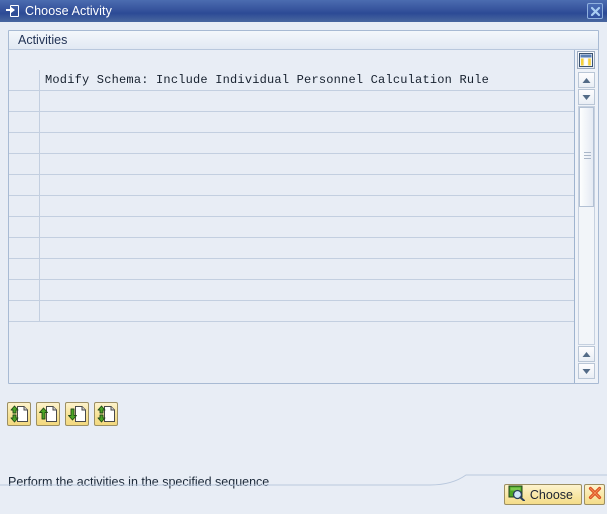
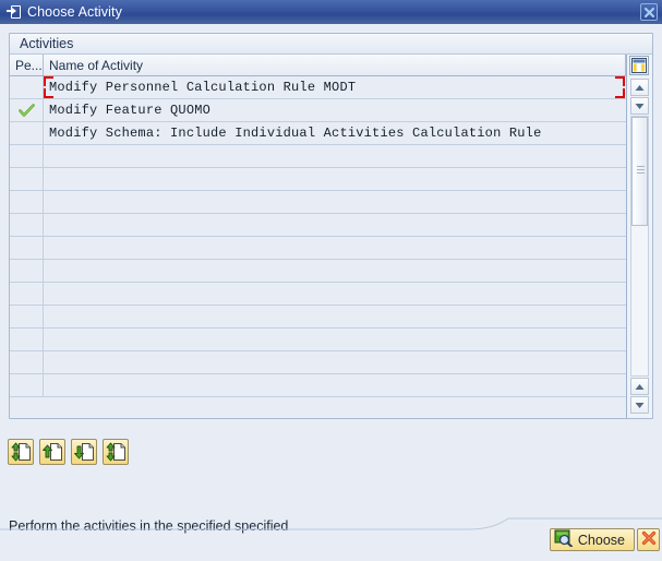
  Choose Activity
  Activities
+ Pe...
+ Name of Activity
+ Modify Personnel Calculation Rule MODT
+ Modify Feature QUOMO
- Modify Schema: Include Individual Personnel Calculation Rule
+ Modify Schema: Include Individual Activities Calculation Rule
- Perform the activities in the specified sequence
+ Perform the activities in the specified specified
  Choose
